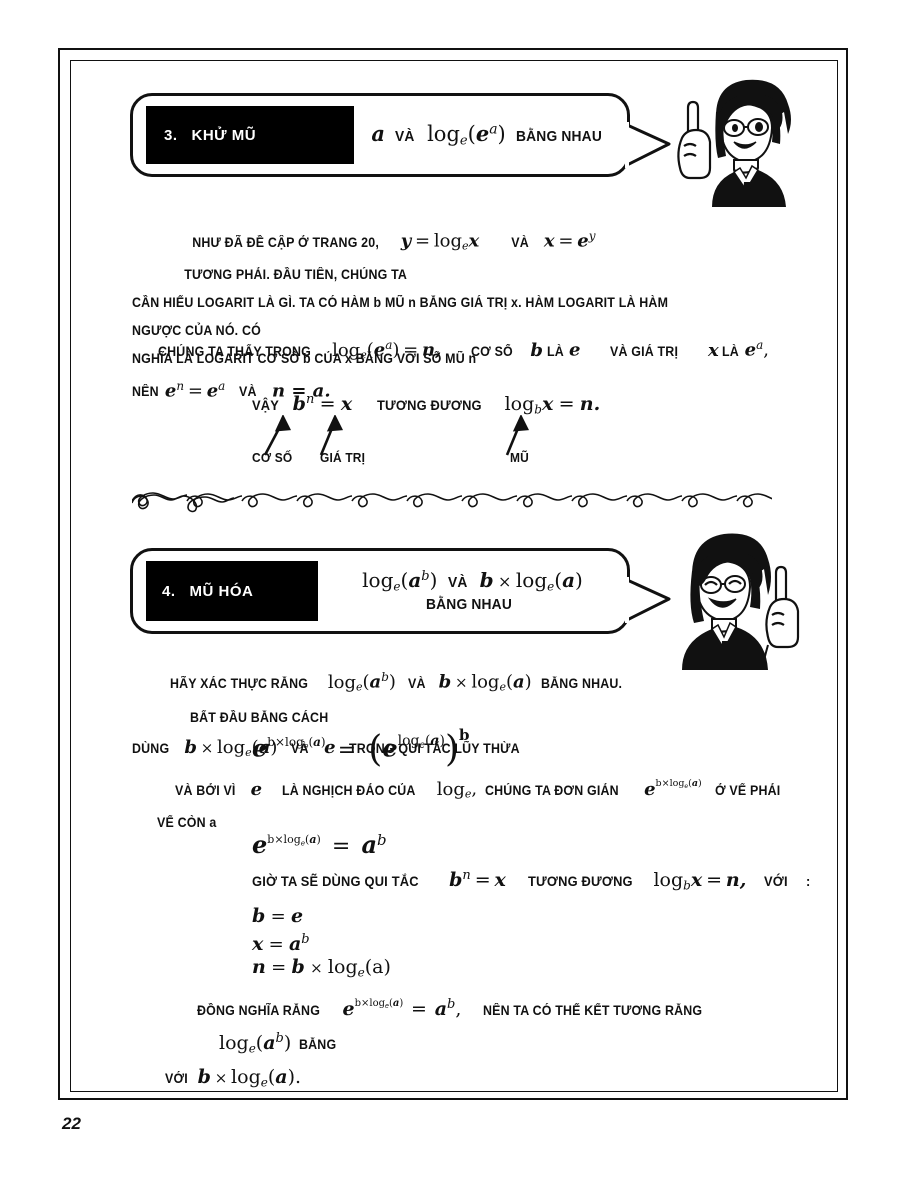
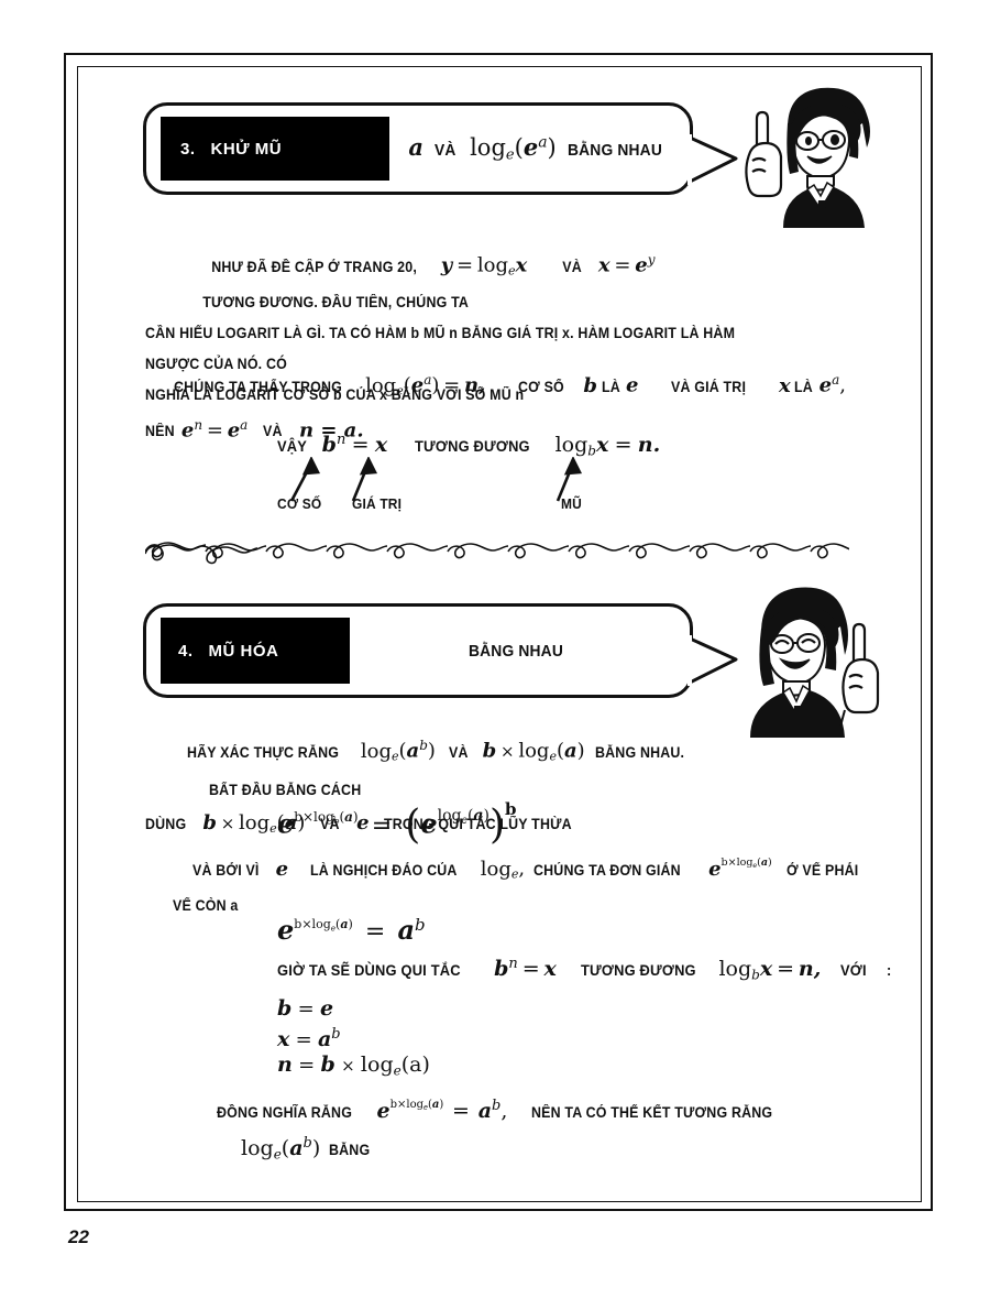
  3.
  KHỬ MŨ
  a VÀ loge(ea) BẰNG NHAU
- NHƯ ĐÃ ĐỀ CẬP Ở TRANG 20, y = logex VÀ x = ey TƯƠNG PHẢI. ĐẦU TIÊN, CHÚNG TA
+ NHƯ ĐÃ ĐỀ CẬP Ở TRANG 20, y = logex VÀ x = ey TƯƠNG ĐƯƠNG. ĐẦU TIÊN, CHÚNG TA
  CẦN HIỂU LOGARIT LÀ GÌ. TA CÓ HÀM b MŨ n BẰNG GIÁ TRỊ x. HÀM LOGARIT LÀ HÀM NGƯỢC CỦA NÓ. CÓ
  NGHĨA LÀ LOGARIT CƠ SỐ b CỦA x BẰNG VỚI SỐ MŨ n
  CHÚNG TA THẤY TRONG loge(ea) = n, CƠ SỐ b LÀ e VÀ GIÁ TRỊ x LÀ ea,
  NÊN en = ea VÀ n = a.
  VẬY bn = x TƯƠNG ĐƯƠNG logbx = n.
  CƠ SỐ
  GIÁ TRỊ
  MŨ
  4.
  MŨ HÓA
- loge(ab) VÀ b × loge(a)
  BẰNG NHAU
  HÃY XÁC THỰC RẰNG loge(ab) VÀ b × loge(a) BẰNG NHAU. BẤT ĐẦU BẰNG CÁCH
  DÙNG b × loge(a) VÀ e TRONG QUI TẮC LŨY THỪA
  eb×loge(a) = (eloge(a))b
  VÀ BỞI VÌ e LÀ NGHỊCH ĐẢO CỦA loge, CHÚNG TA ĐƠN GIẢN eb×log (a) Ở VẾ PHẢI
  VẾ CÒN a
  eb×loge(a) = ab
  GIỜ TA SẼ DÙNG QUI TẮC bn = x TƯƠNG ĐƯƠNG logbx = n, VỚI :
  b = e
  x = ab
  n = b × loge(a)
  ĐỒNG NGHĨA RẰNG eb×log (a) = ab, NÊN TA CÓ THỂ KẾT TƯƠNG RẰNG loge(ab) BẰNG
- VỚI b × loge(a).
  22
